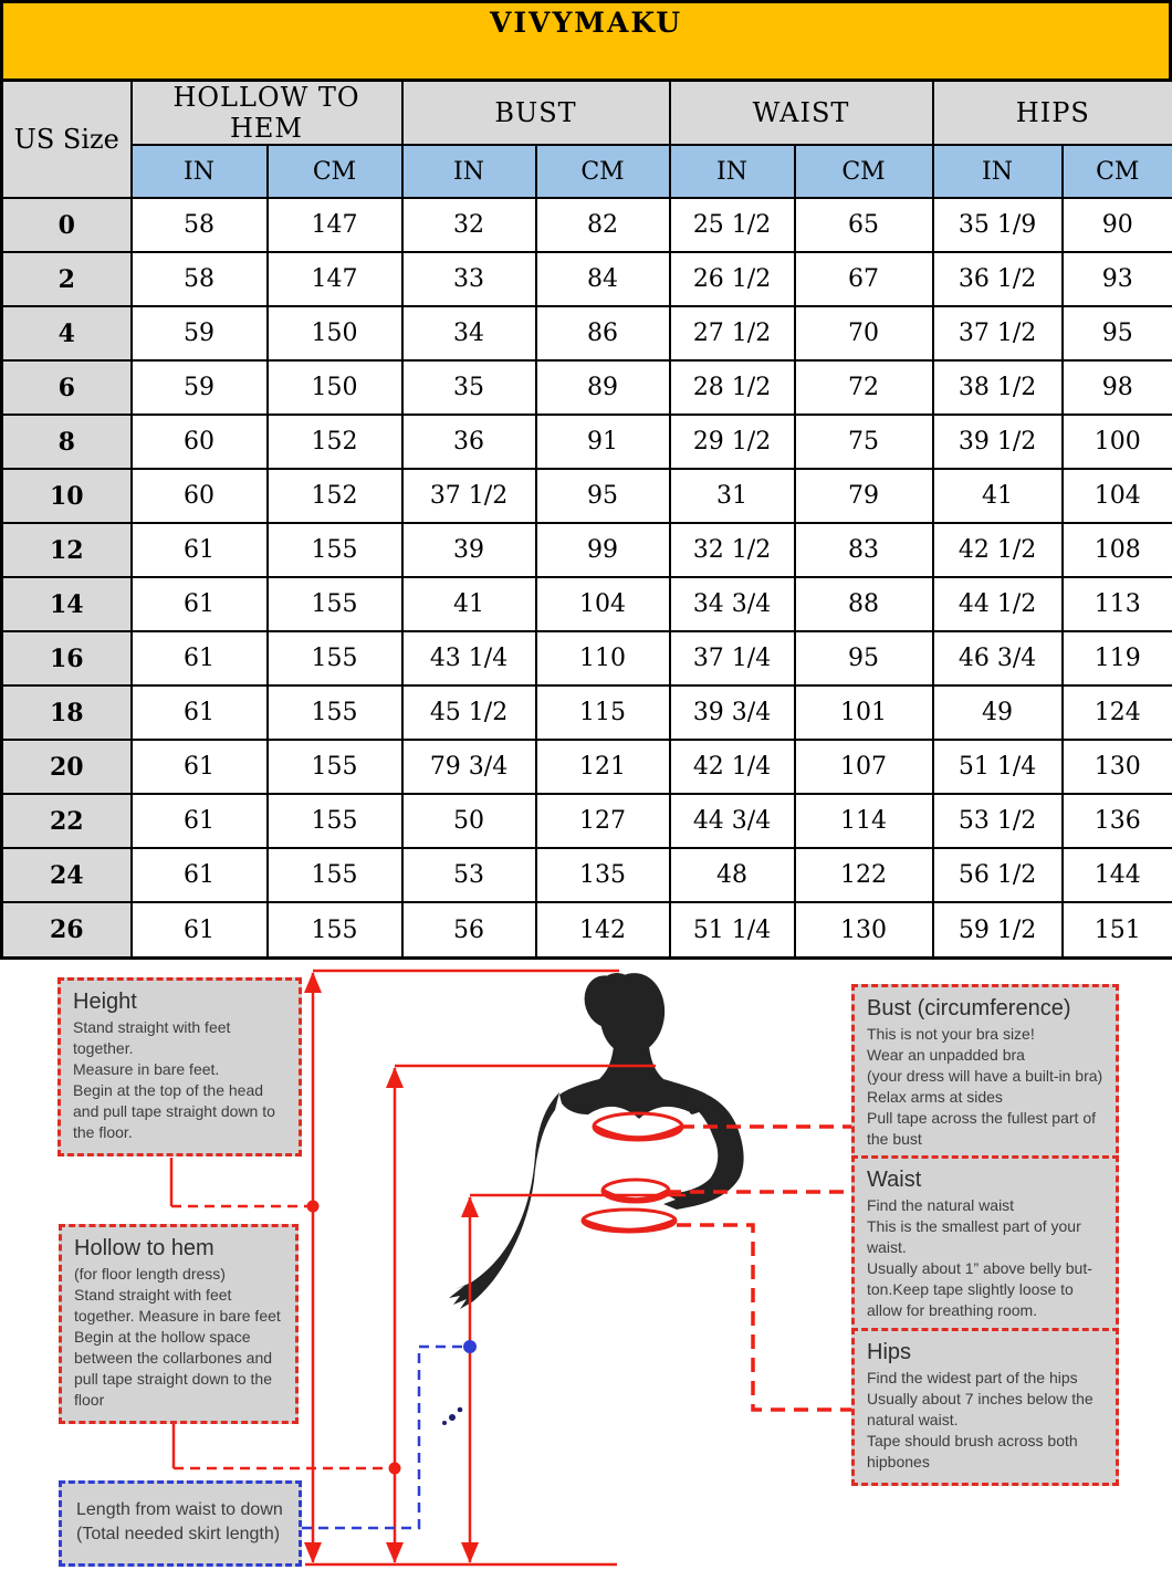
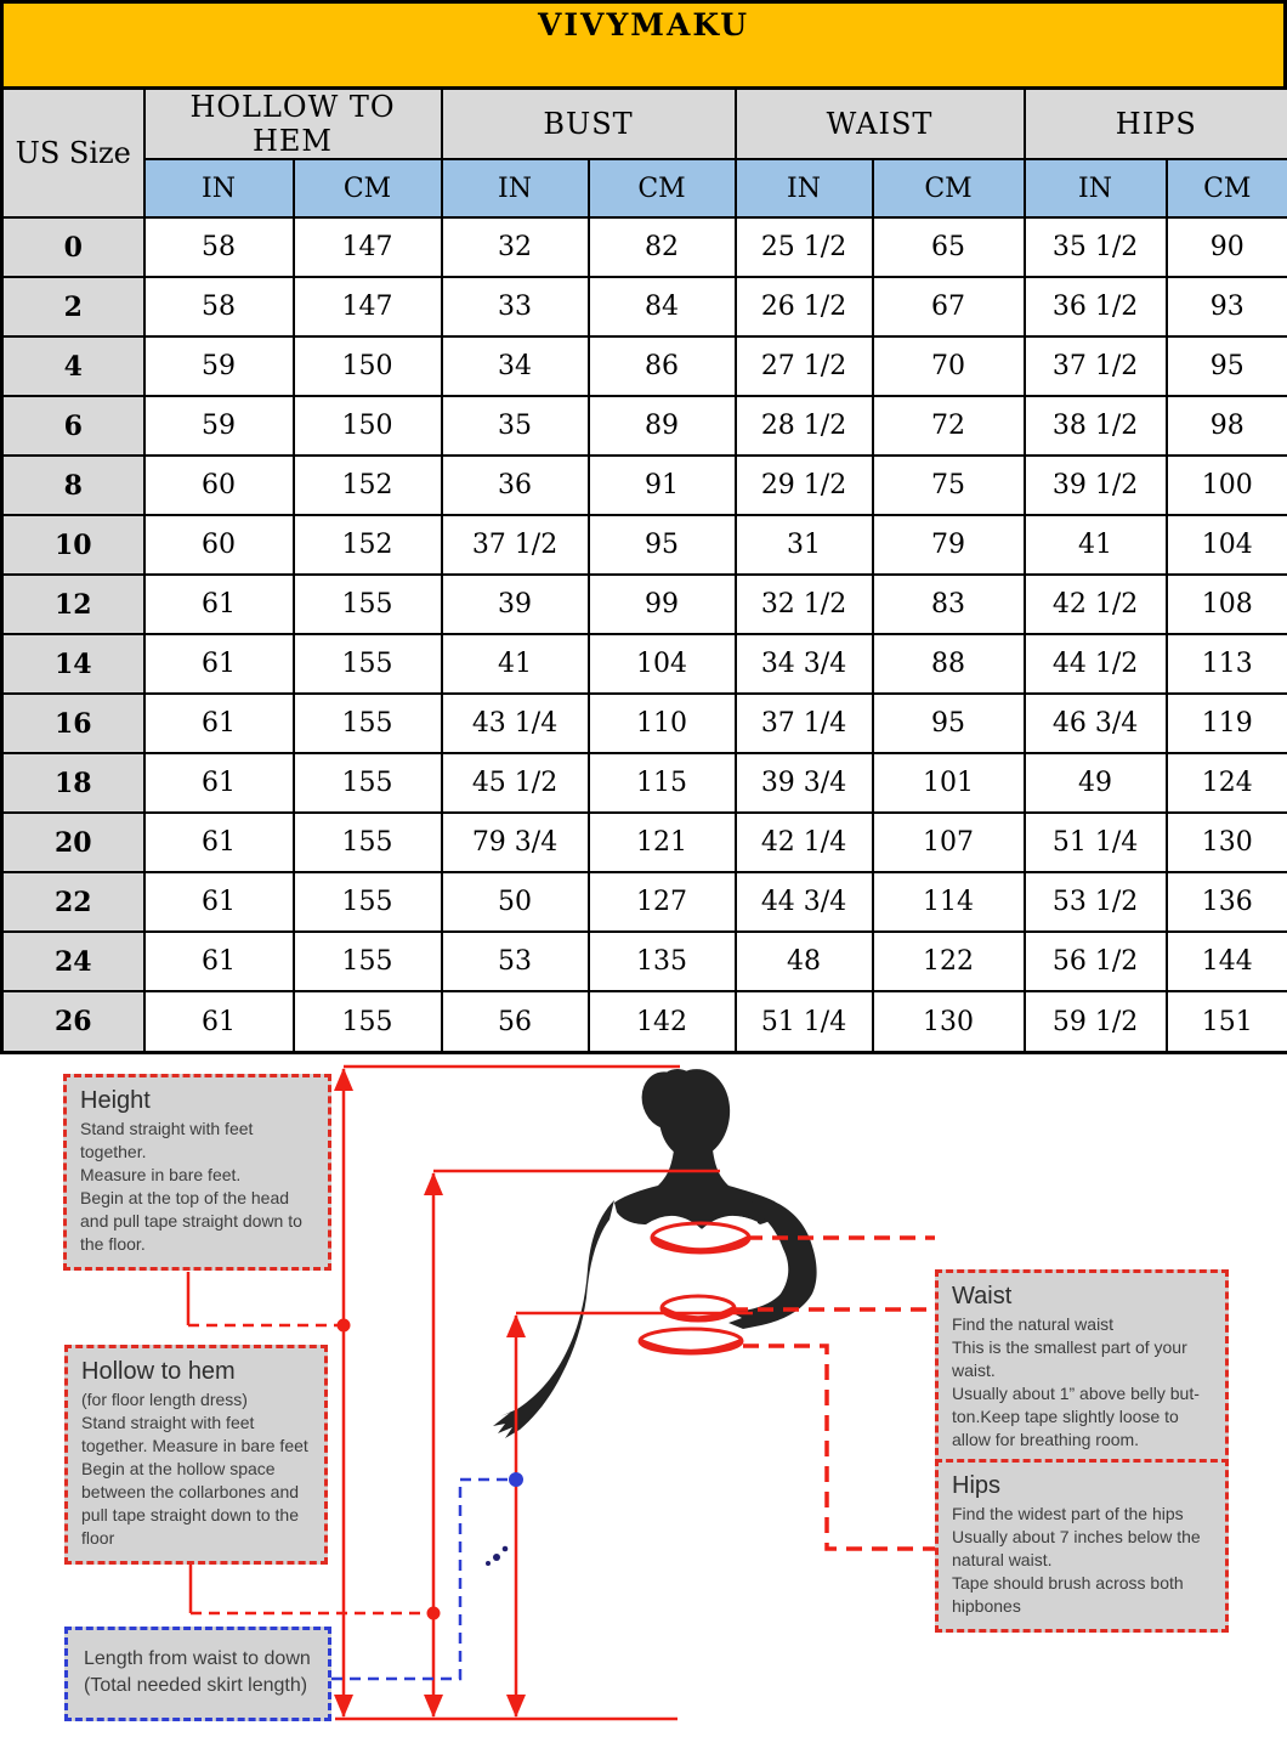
  VIVYMAKU
  US Size	HOLLOW TO HEM	BUST	WAIST	HIPS
  IN	CM	IN	CM	IN	CM	IN	CM
- 0	58	147	32	82	25 1/2	65	35 1/9	90
+ 0	58	147	32	82	25 1/2	65	35 1/2	90
  2	58	147	33	84	26 1/2	67	36 1/2	93
  4	59	150	34	86	27 1/2	70	37 1/2	95
  6	59	150	35	89	28 1/2	72	38 1/2	98
  8	60	152	36	91	29 1/2	75	39 1/2	100
  10	60	152	37 1/2	95	31	79	41	104
  12	61	155	39	99	32 1/2	83	42 1/2	108
  14	61	155	41	104	34 3/4	88	44 1/2	113
  16	61	155	43 1/4	110	37 1/4	95	46 3/4	119
  18	61	155	45 1/2	115	39 3/4	101	49	124
  20	61	155	79 3/4	121	42 1/4	107	51 1/4	130
  22	61	155	50	127	44 3/4	114	53 1/2	136
  24	61	155	53	135	48	122	56 1/2	144
  26	61	155	56	142	51 1/4	130	59 1/2	151
  Height
  Stand straight with feet
  together.
  Measure in bare feet.
  Begin at the top of the head
  and pull tape straight down to
  the floor.
  Hollow to hem
  (for floor length dress)
  Stand straight with feet
  together. Measure in bare feet
  Begin at the hollow space
  between the collarbones and
  pull tape straight down to the
  floor
  Length from waist to down
  (Total needed skirt length)
- Bust (circumference)
- This is not your bra size!
- Wear an unpadded bra
- (your dress will have a built-in bra)
- Relax arms at sides
- Pull tape across the fullest part of
- the bust
  Waist
  Find the natural waist
  This is the smallest part of your
  waist.
  Usually about 1” above belly but-
  ton.Keep tape slightly loose to
  allow for breathing room.
  Hips
  Find the widest part of the hips
  Usually about 7 inches below the
  natural waist.
  Tape should brush across both
  hipbones
